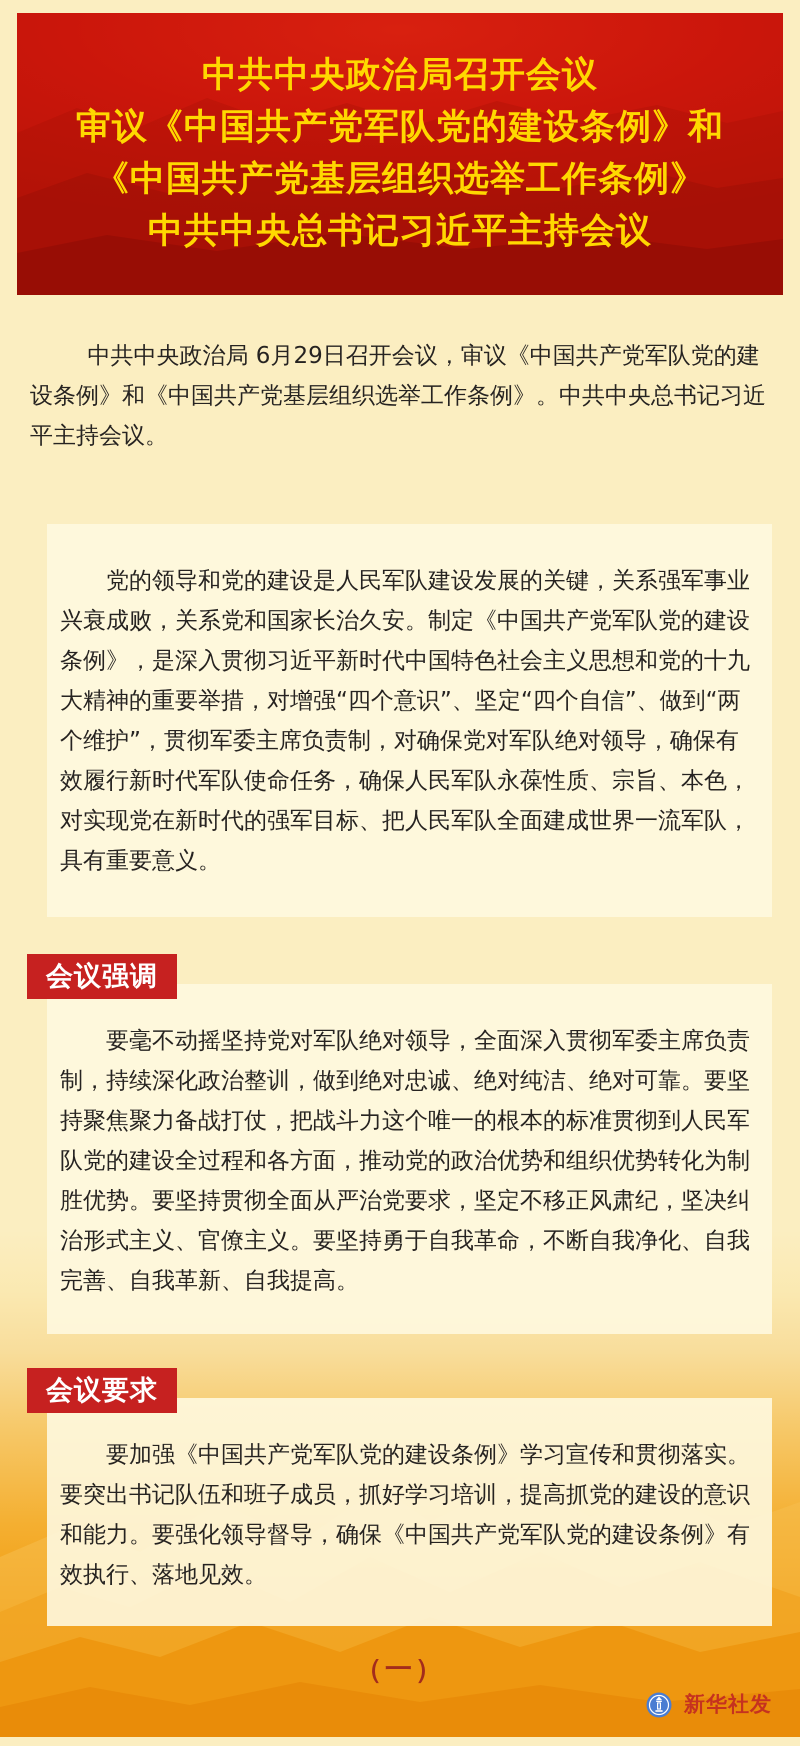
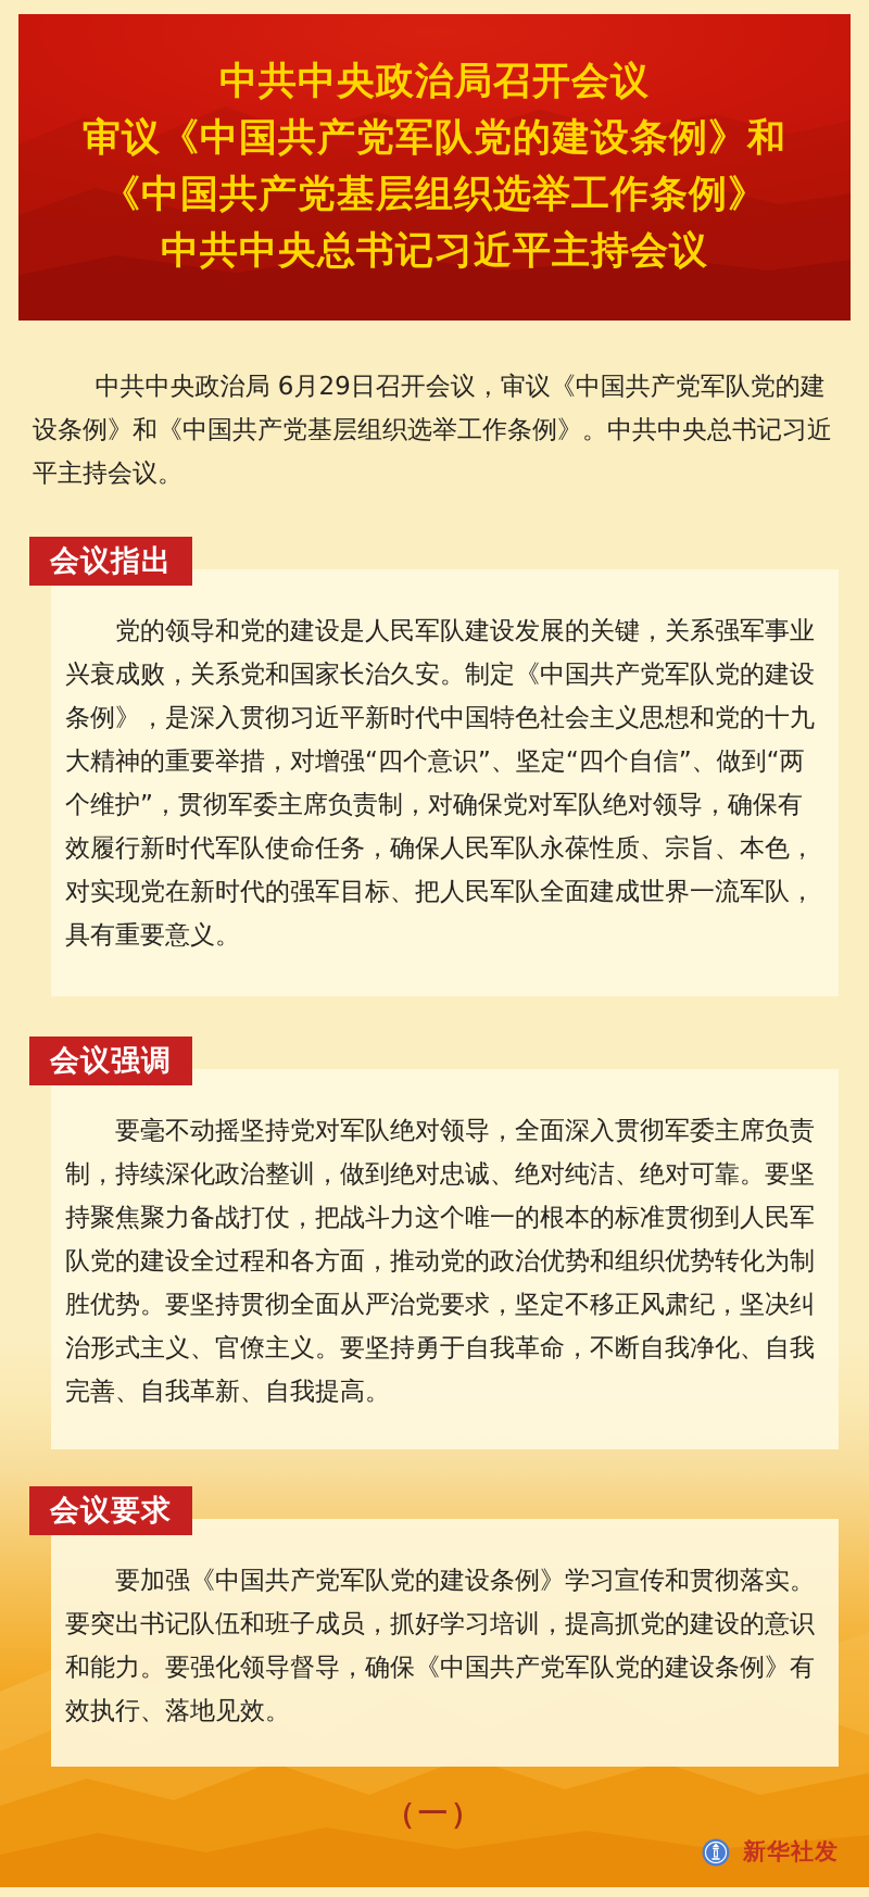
  中共中央政治局召开会议
  审议《中国共产党军队党的建设条例》和
  《中国共产党基层组织选举工作条例》
  中共中央总书记习近平主持会议
  中共中央政治局 6月29日召开会议，审议《中国共产党军队党的建设条例》和《中国共产党基层组织选举工作条例》。中共中央总书记习近平主持会议。
+ 会议指出
  党的领导和党的建设是人民军队建设发展的关键，关系强军事业兴衰成败，关系党和国家长治久安。制定《中国共产党军队党的建设条例》，是深入贯彻习近平新时代中国特色社会主义思想和党的十九大精神的重要举措，对增强“四个意识”、坚定“四个自信”、做到“两个维护”，贯彻军委主席负责制，对确保党对军队绝对领导，确保有效履行新时代军队使命任务，确保人民军队永葆性质、宗旨、本色，对实现党在新时代的强军目标、把人民军队全面建成世界一流军队，具有重要意义。
  会议强调
  要毫不动摇坚持党对军队绝对领导，全面深入贯彻军委主席负责制，持续深化政治整训，做到绝对忠诚、绝对纯洁、绝对可靠。要坚持聚焦聚力备战打仗，把战斗力这个唯一的根本的标准贯彻到人民军队党的建设全过程和各方面，推动党的政治优势和组织优势转化为制胜优势。要坚持贯彻全面从严治党要求，坚定不移正风肃纪，坚决纠治形式主义、官僚主义。要坚持勇于自我革命，不断自我净化、自我完善、自我革新、自我提高。
  会议要求
  要加强《中国共产党军队党的建设条例》学习宣传和贯彻落实。要突出书记队伍和班子成员，抓好学习培训，提高抓党的建设的意识和能力。要强化领导督导，确保《中国共产党军队党的建设条例》有效执行、落地见效。
  （一）
  新华社发
